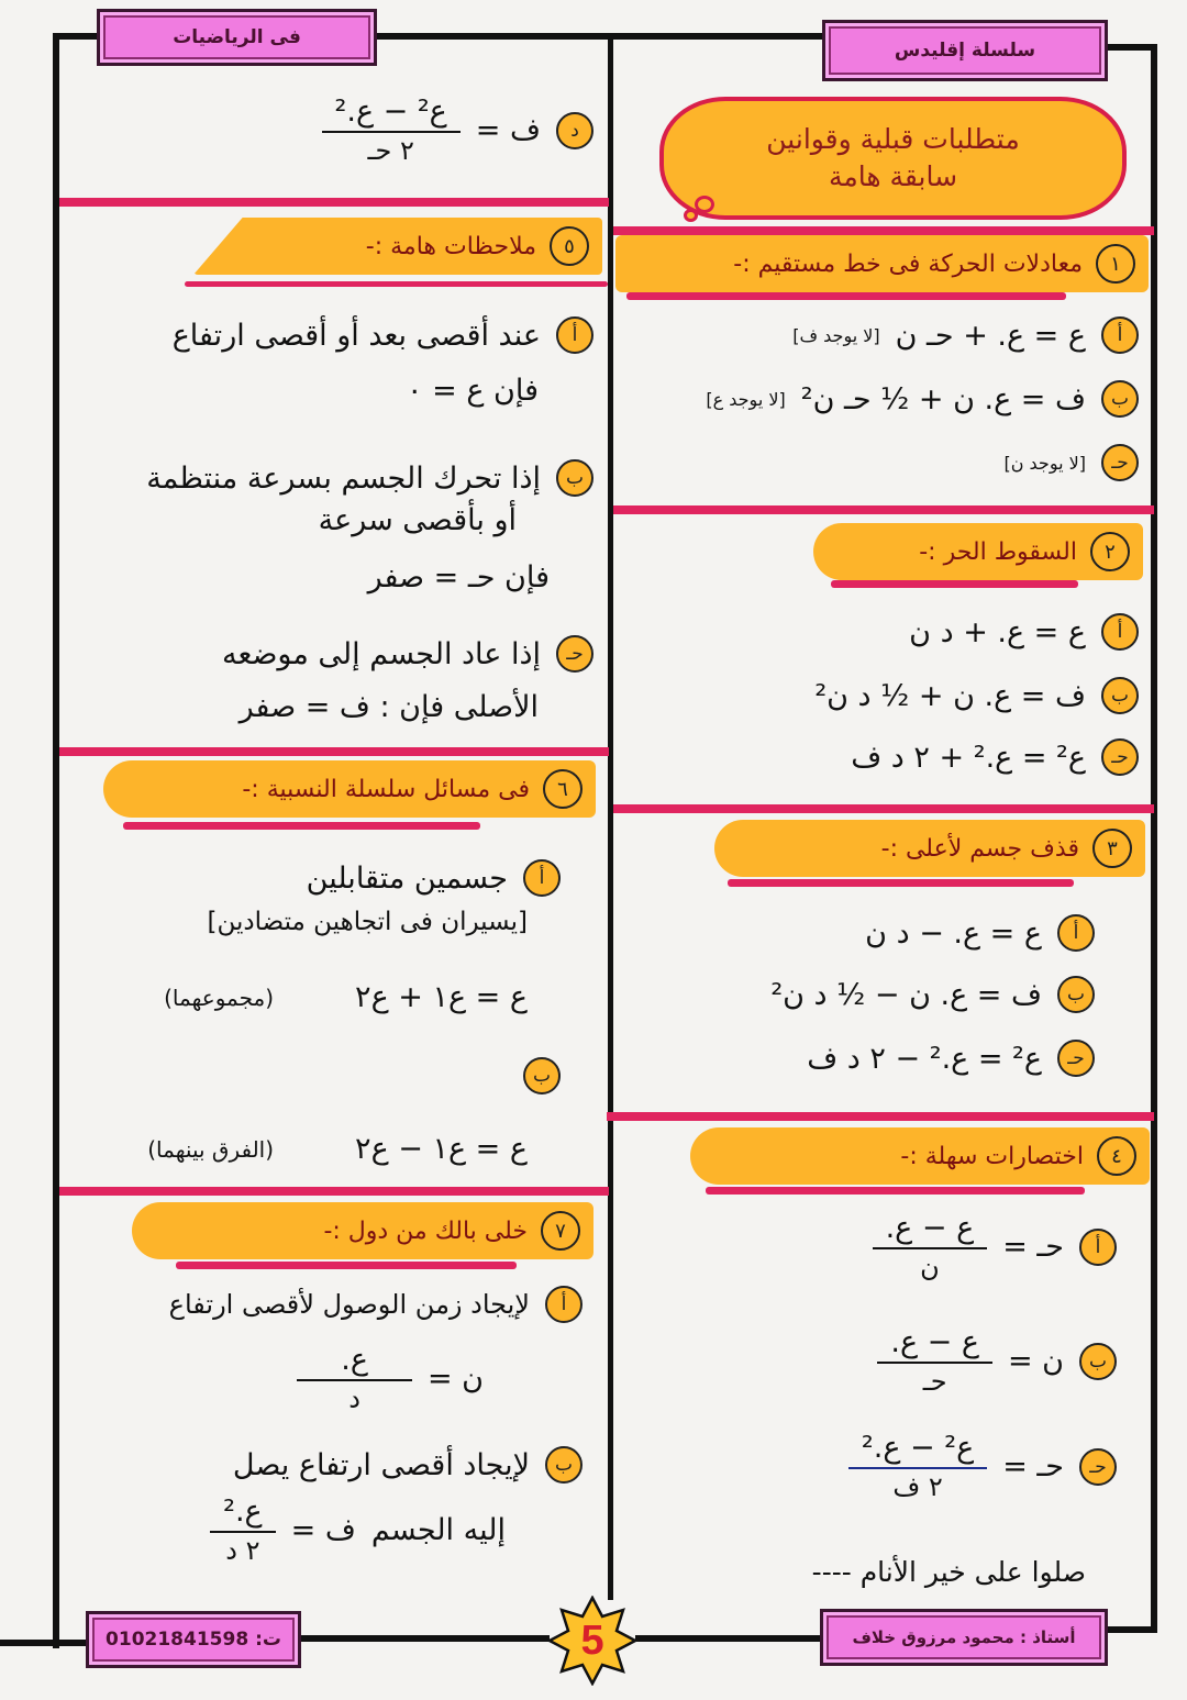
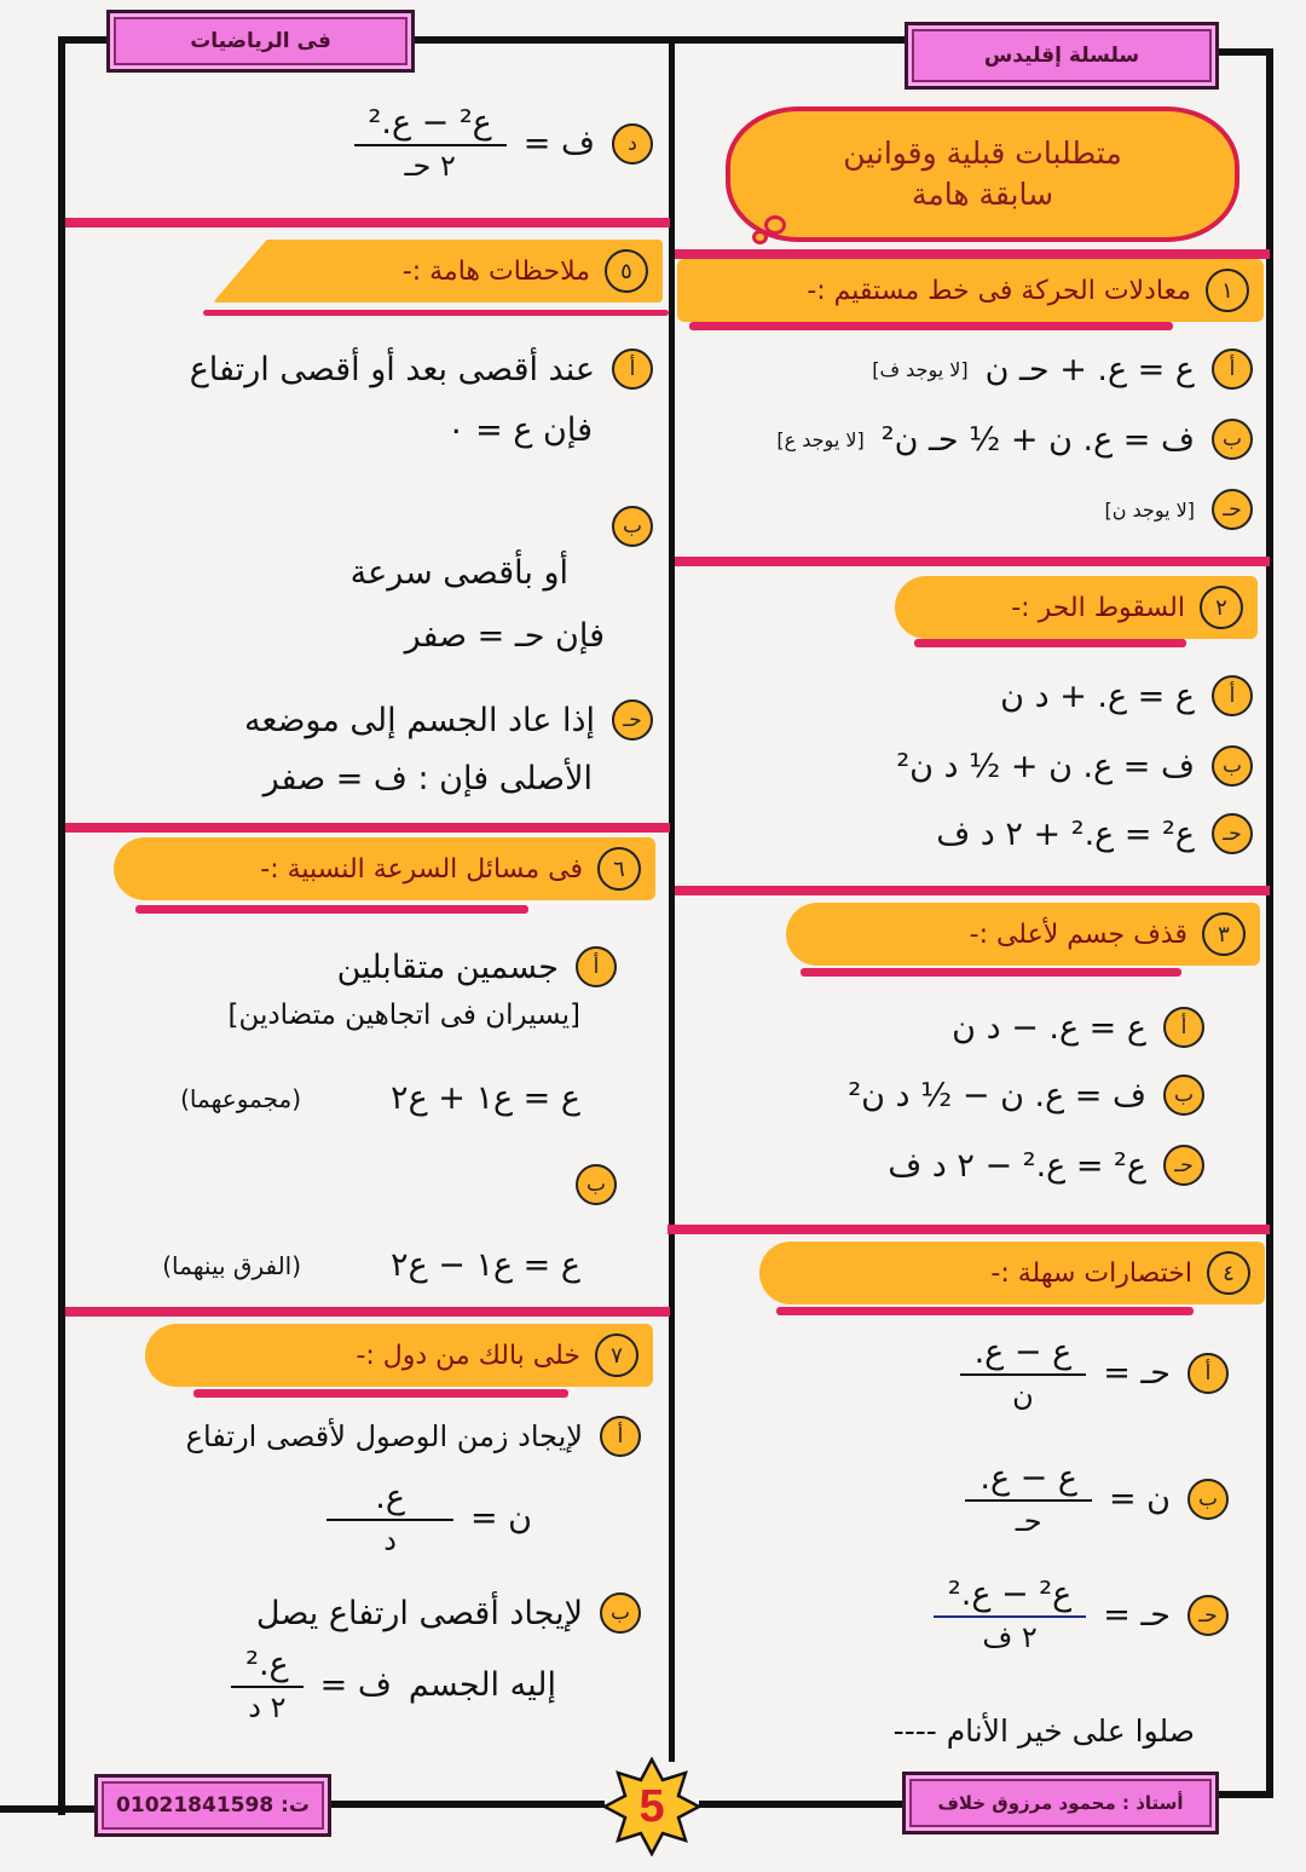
  سلسلة إقليدس
  فى الرياضيات
  متطلبات قبلية وقوانين
  سابقة هامة
  ١
  معادلات الحركة فى خط مستقيم :-
  أ
  ع = ع. + حـ ن
  [لا يوجد ف]
  ب
  ف = ع. ن + ½ حـ ن²
  [لا يوجد ع]
  حـ
  [لا يوجد ن]
  ٢
  السقوط الحر :-
  أ
  ع = ع. + د ن
  ب
  ف = ع. ن + ½ د ن²
  حـ
  ع² = ع.² + ٢ د ف
  ٣
  قذف جسم لأعلى :-
  أ
  ع = ع. − د ن
  ب
  ف = ع. ن − ½ د ن²
  حـ
  ع² = ع.² − ٢ د ف
  ٤
  اختصارات سهلة :-
  أ
  حـ =
  ع − ع.
  ن
  ب
  ن =
  ع − ع.
  حـ
  حـ
  حـ =
  ع² − ع.²
  ٢ ف
  صلوا على خير الأنام ----
  د
  ف =
  ع² − ع.²
  ٢ حـ
  ٥
  ملاحظات هامة :-
  أ
  عند أقصى بعد أو أقصى ارتفاع
  فإن ع = ٠
  ب
- إذا تحرك الجسم بسرعة منتظمة
  أو بأقصى سرعة
  فإن حـ = صفر
  حـ
  إذا عاد الجسم إلى موضعه
  الأصلى فإن : ف = صفر
  ٦
- فى مسائل سلسلة النسبية :-
+ فى مسائل السرعة النسبية :-
  أ
  جسمين متقابلين
  [يسيران فى اتجاهين متضادين]
  ع = ع١ + ع٢
  (مجموعهما)
  ب
  ع = ع١ − ع٢
  (الفرق بينهما)
  ٧
  خلى بالك من دول :-
  أ
  لإيجاد زمن الوصول لأقصى ارتفاع
  ن =
  ع.
  د
  ب
  لإيجاد أقصى ارتفاع يصل
  إليه الجسم
  ف =
  ع.²
  ٢ د
  ت: 01021841598
  أستاذ : محمود مرزوق خلاف
  5
